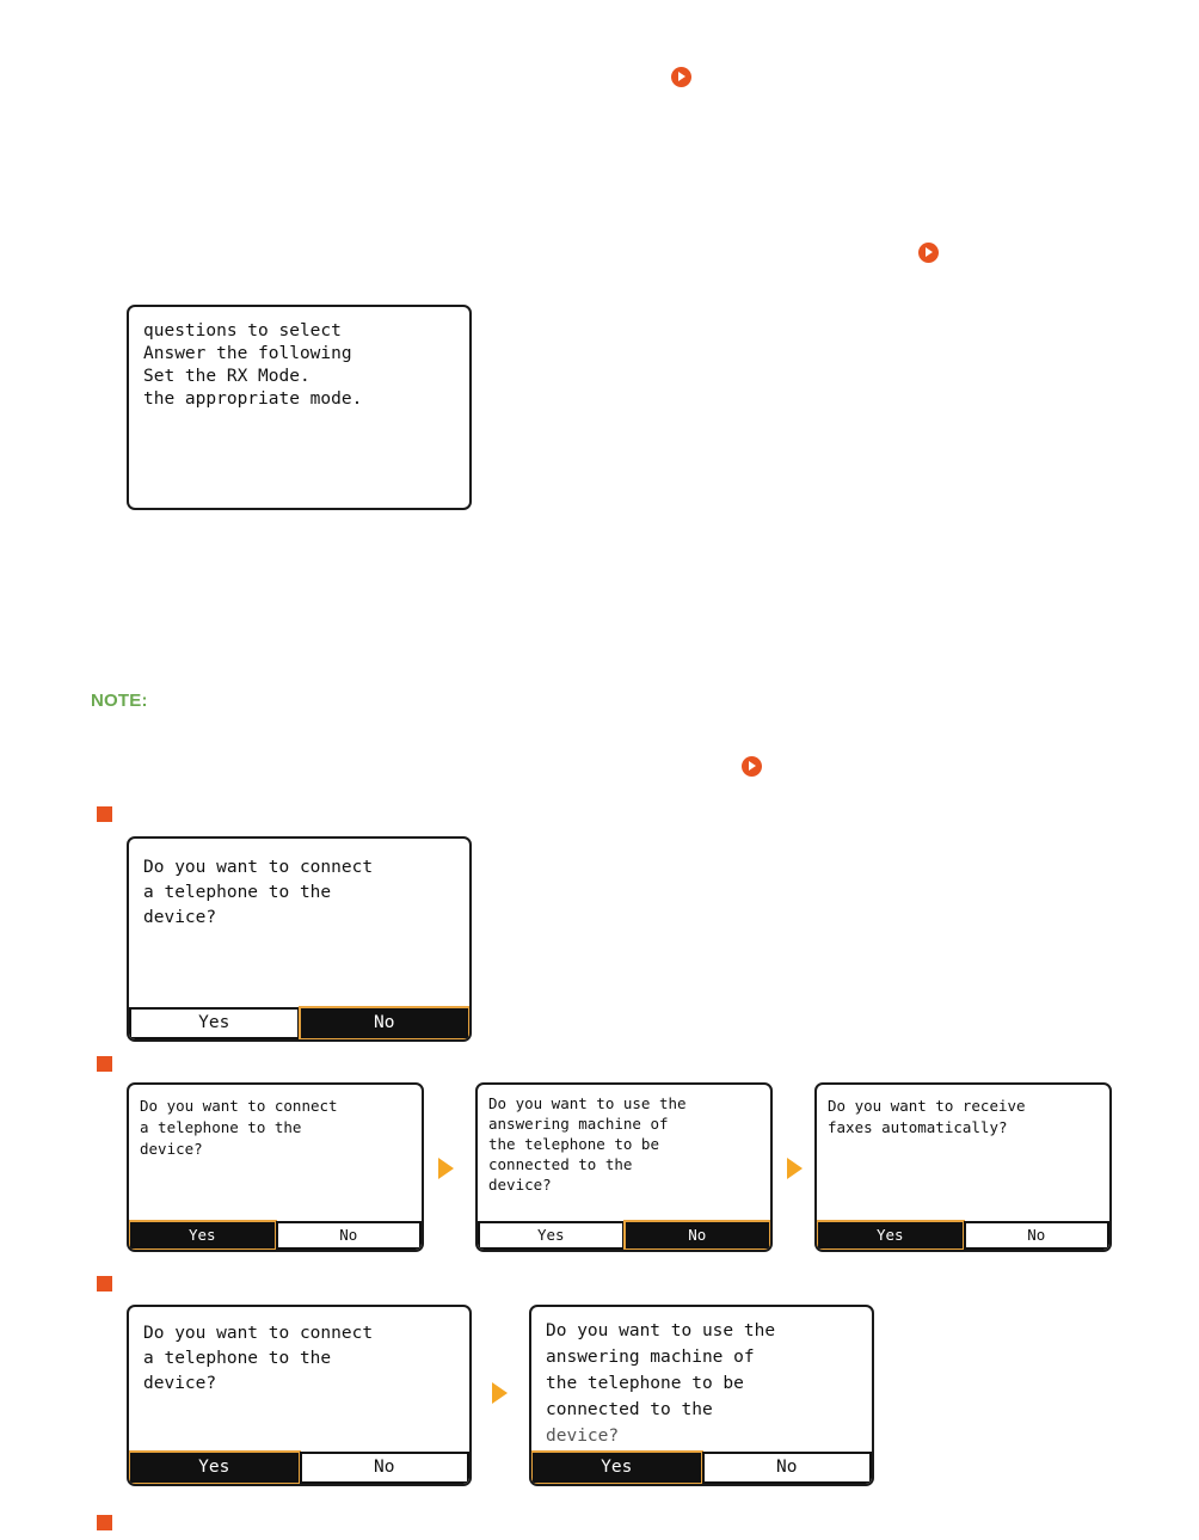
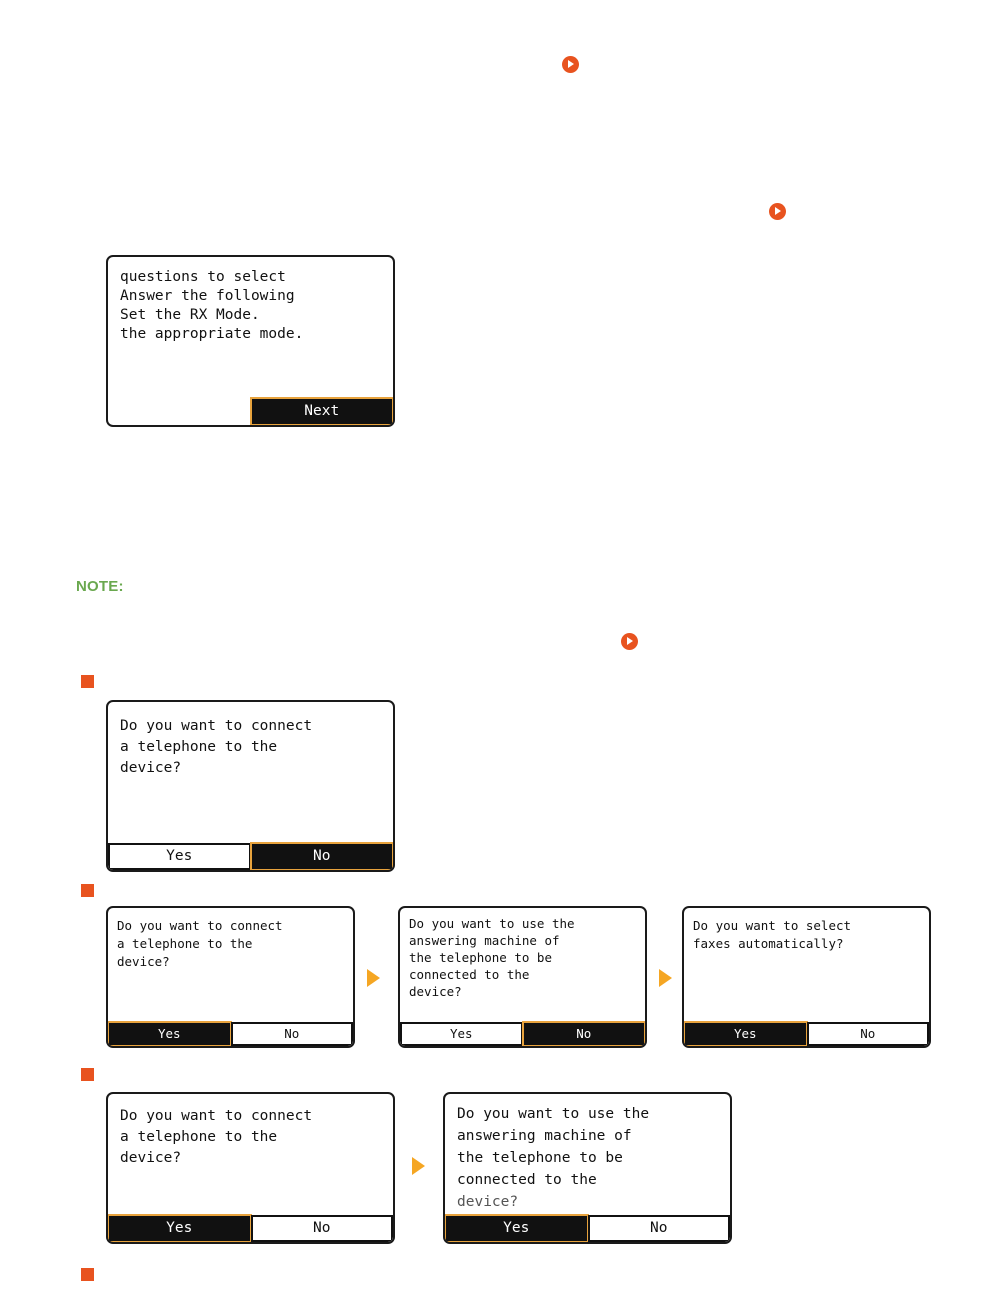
  questions to select
  Answer the following
  Set the RX Mode.
  the appropriate mode.
+ Next
  NOTE:
  Do you want to connect
  a telephone to the
  device?
  Yes
  No
  Do you want to connect
  a telephone to the
  device?
  Yes
  No
  Do you want to use the
  answering machine of
  the telephone to be
  connected to the
  device?
  Yes
  No
- Do you want to receive
+ Do you want to select
  faxes automatically?
  Yes
  No
  Do you want to connect
  a telephone to the
  device?
  Yes
  No
  Do you want to use the
  answering machine of
  the telephone to be
  connected to the
  device?
  Yes
  No
